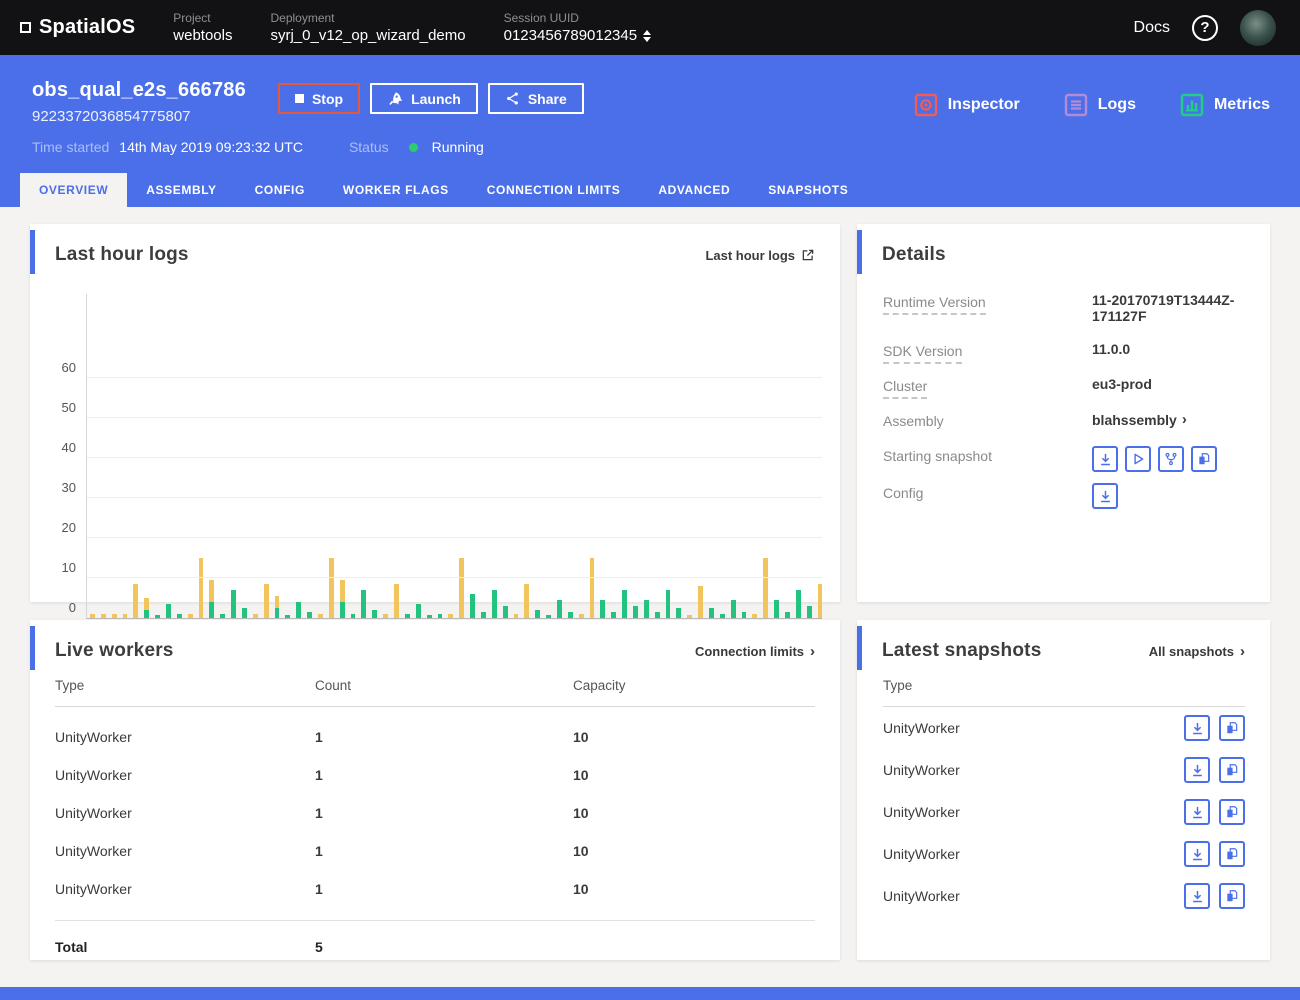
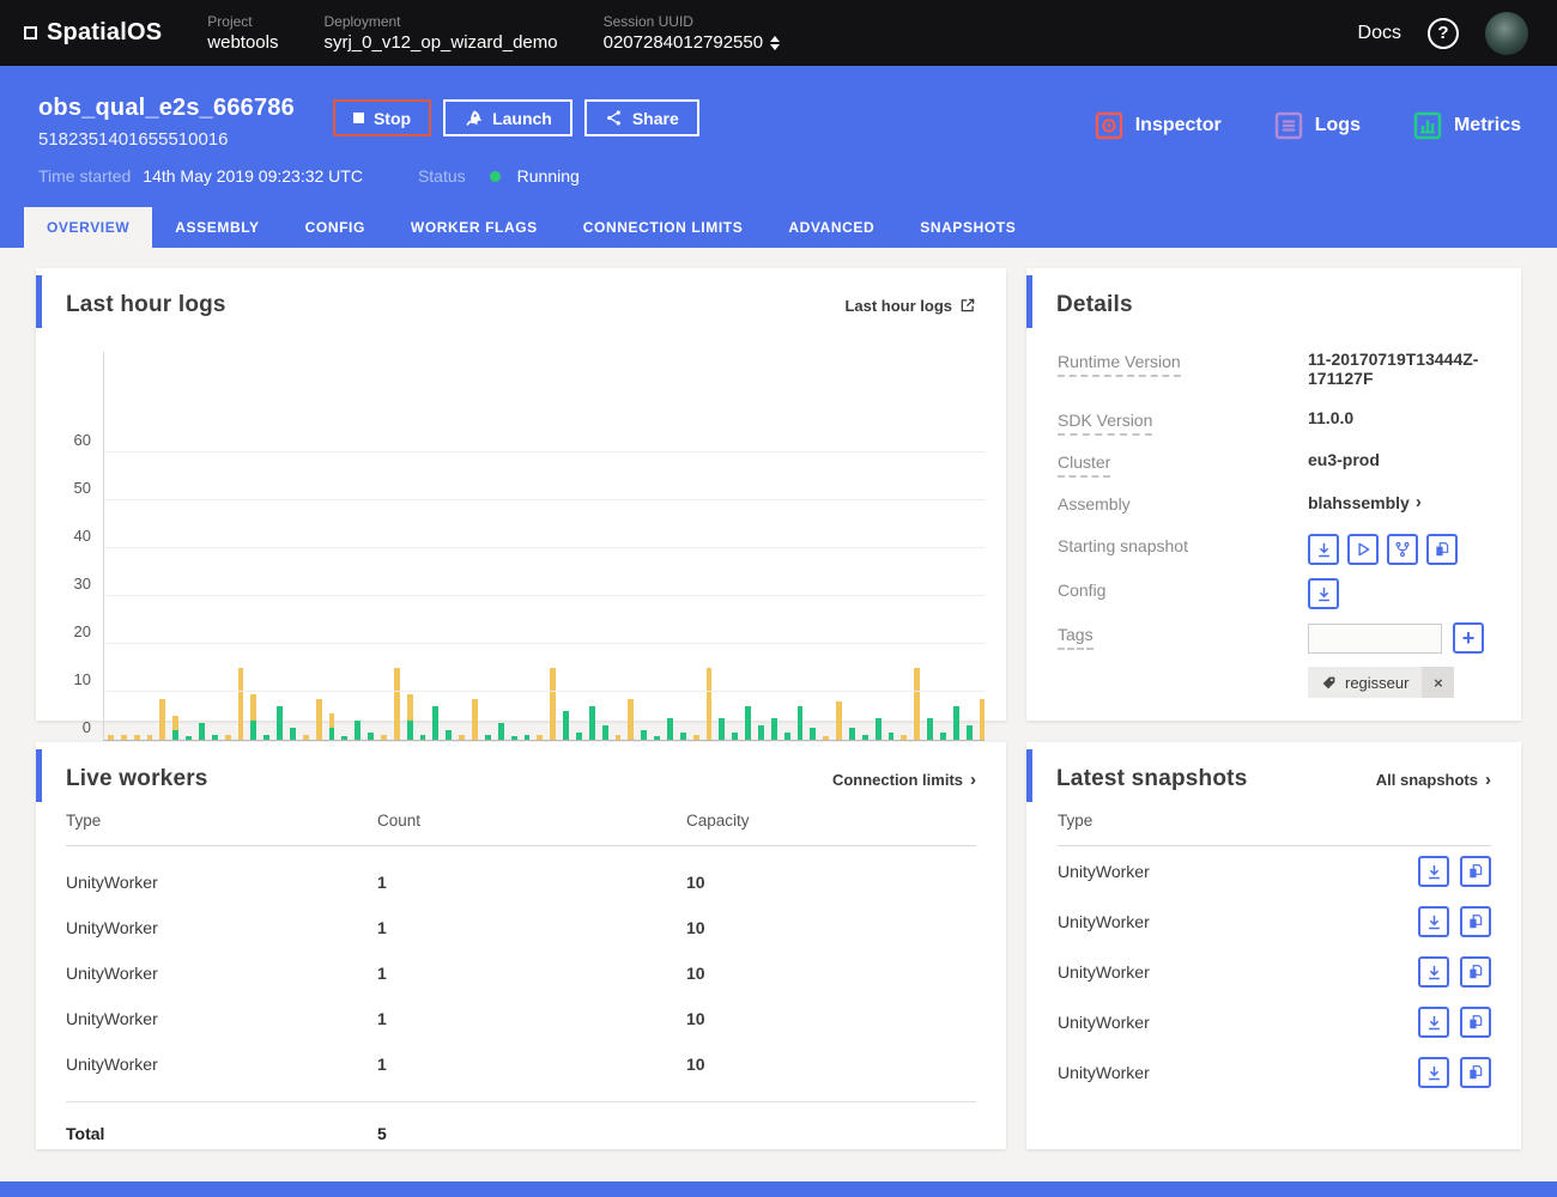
  SpatialOS
  Project
  webtools
  Deployment
  syrj_0_v12_op_wizard_demo
  Session UUID
- 0123456789012345
+ 0207284012792550
  Docs
  ?
  obs_qual_e2s_666786
- 9223372036854775807
+ 5182351401655510016
  Stop
  Launch
  Share
  Inspector
  Logs
  Metrics
  Time started
  14th May 2019 09:23:32 UTC
  Status
  Running
  OVERVIEW
  ASSEMBLY
  CONFIG
  WORKER FLAGS
  CONNECTION LIMITS
  ADVANCED
  SNAPSHOTS
  Last hour logs
  Last hour logs
  0
  10
  20
  30
  40
  50
  60
  Live workers
  Connection limits
  ›
  Type
  Count
  Capacity
  UnityWorker
  1
  10
  UnityWorker
  1
  10
  UnityWorker
  1
  10
  UnityWorker
  1
  10
  UnityWorker
  1
  10
  Total
  5
  Details
  Runtime Version
  11-20170719T13444Z-171127F
  SDK Version
  11.0.0
  Cluster
  eu3-prod
  Assembly
  blahssembly
  ›
  Starting snapshot
  Config
+ Tags
+ +
+ regisseur
+ ×
  Latest snapshots
  All snapshots
  ›
  Type
  UnityWorker
  UnityWorker
  UnityWorker
  UnityWorker
  UnityWorker
